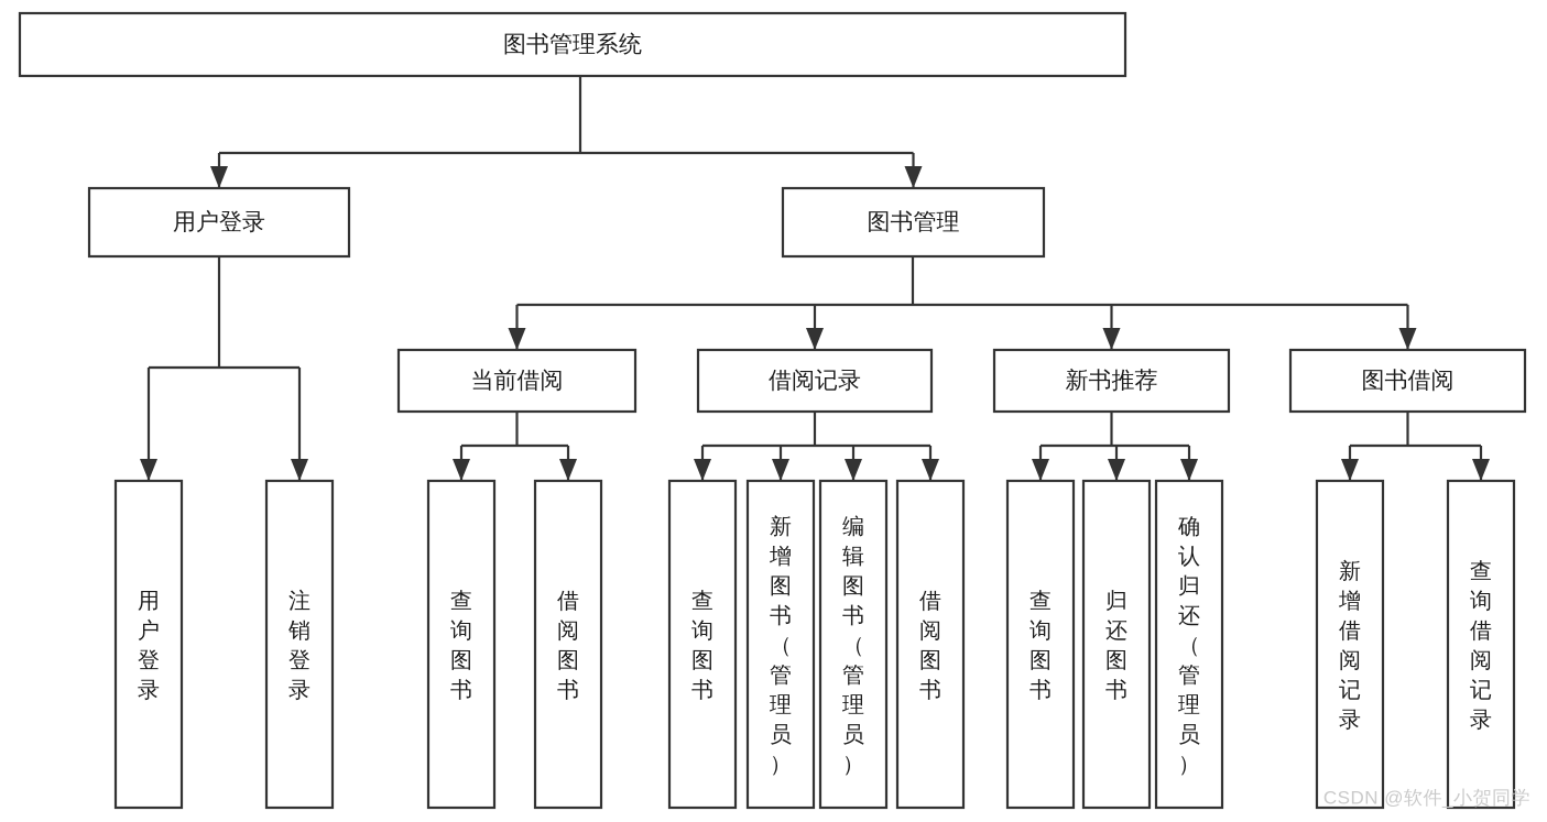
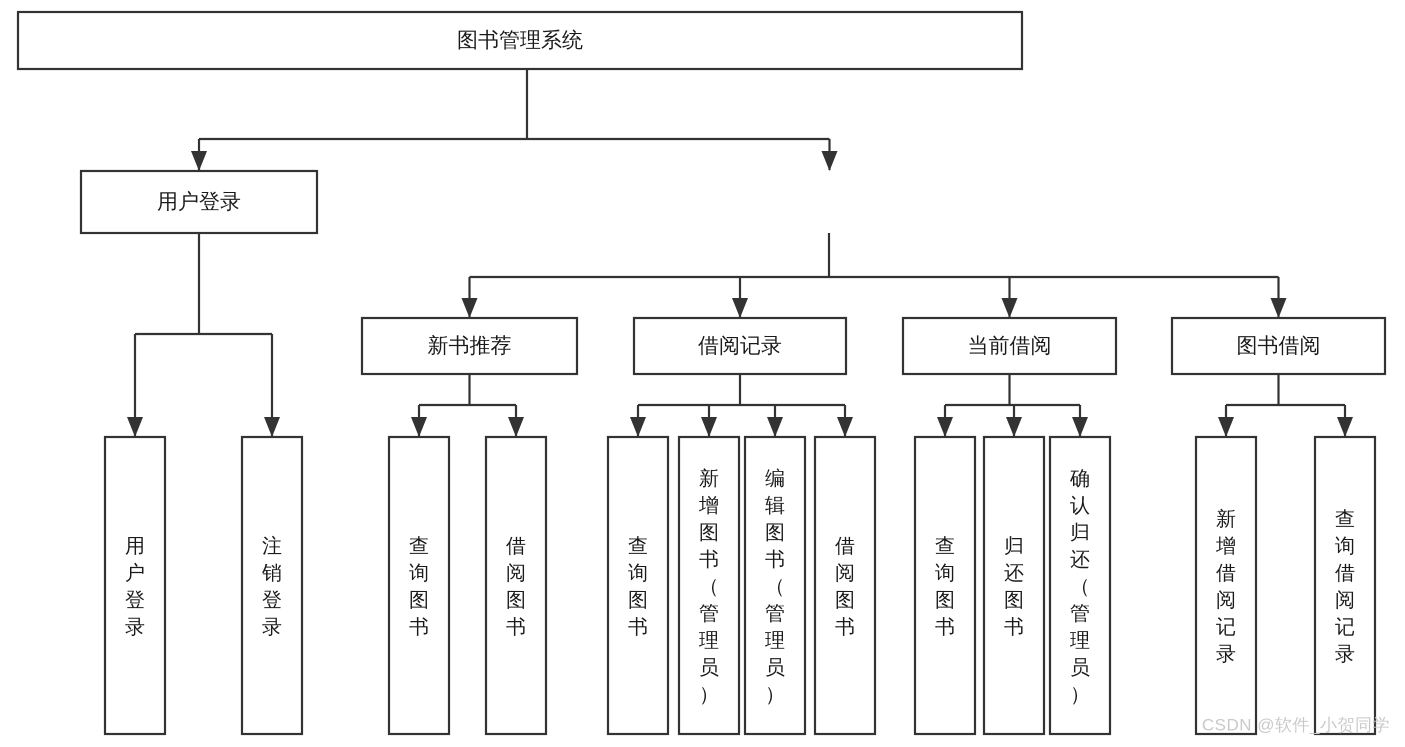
  图书管理系统
  用户登录
- 图书管理
- 当前借阅
+ 新书推荐
  借阅记录
- 新书推荐
+ 当前借阅
  图书借阅
  用户登录
  注销登录
  查询图书
  借阅图书
  查询图书
  新增图书（管理员）
  编辑图书（管理员）
  借阅图书
  查询图书
  归还图书
  确认归还（管理员）
  新增借阅记录
  查询借阅记录
  CSDN @软件_小贺同学
